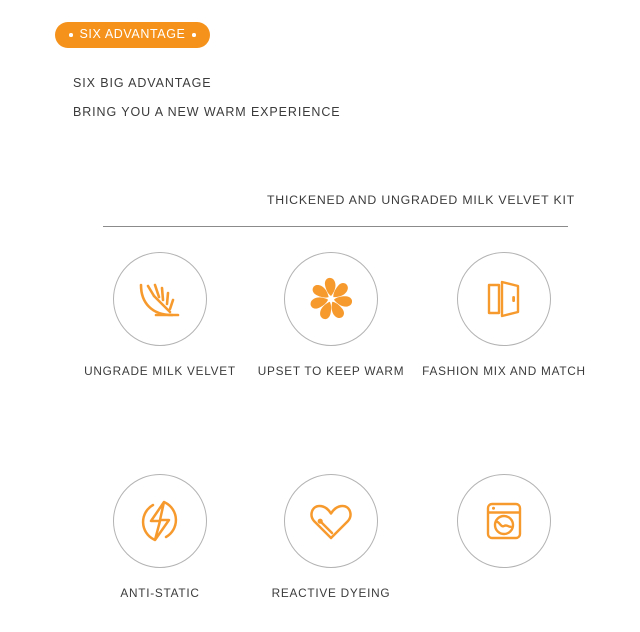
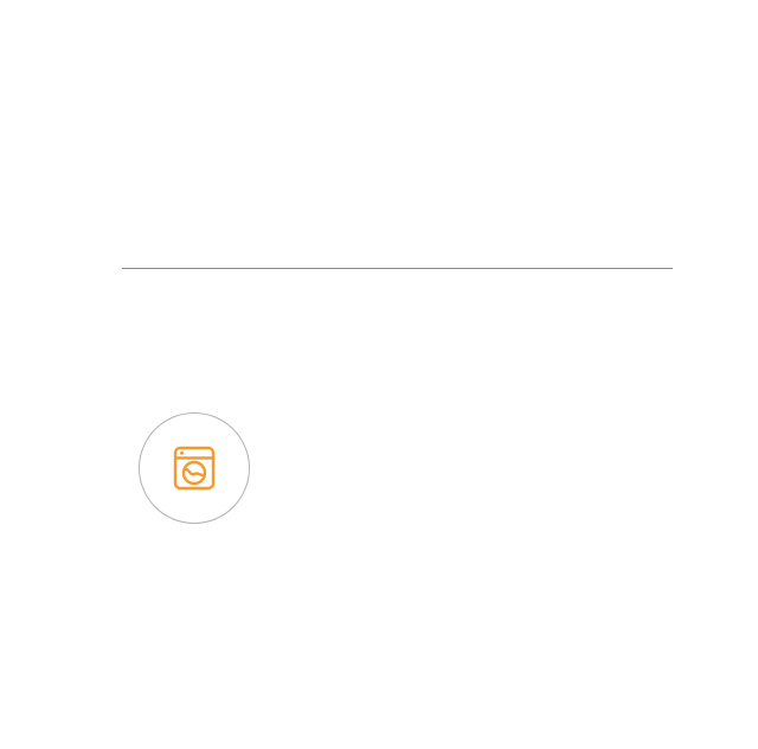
- SIX ADVANTAGE
- SIX BIG ADVANTAGE
- BRING YOU A NEW WARM EXPERIENCE
- THICKENED AND UNGRADED MILK VELVET KIT
- UNGRADE MILK VELVET
- UPSET TO KEEP WARM
- FASHION MIX AND MATCH
- ANTI-STATIC
- REACTIVE DYEING
